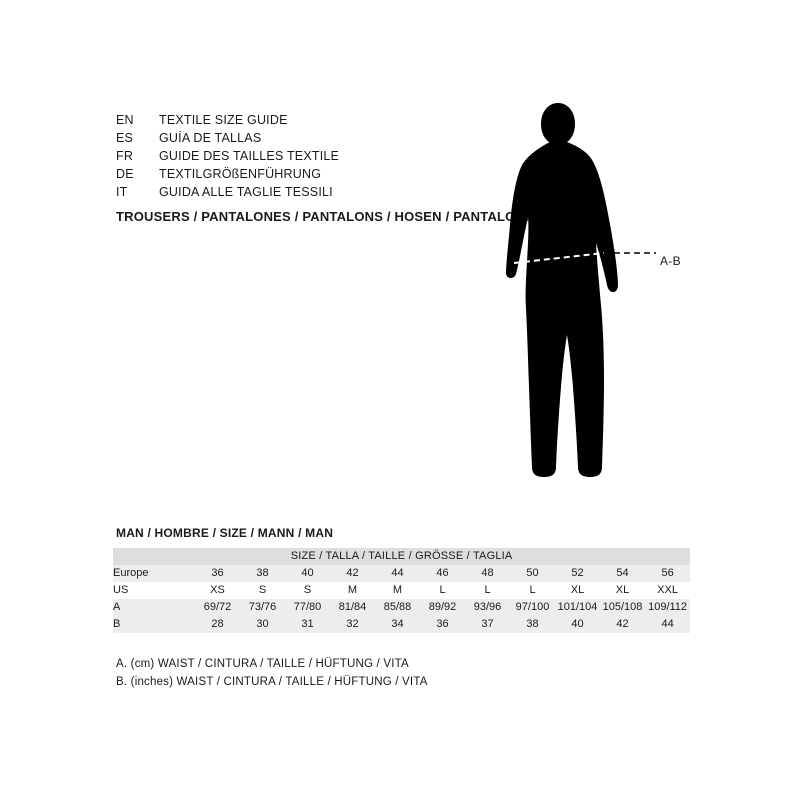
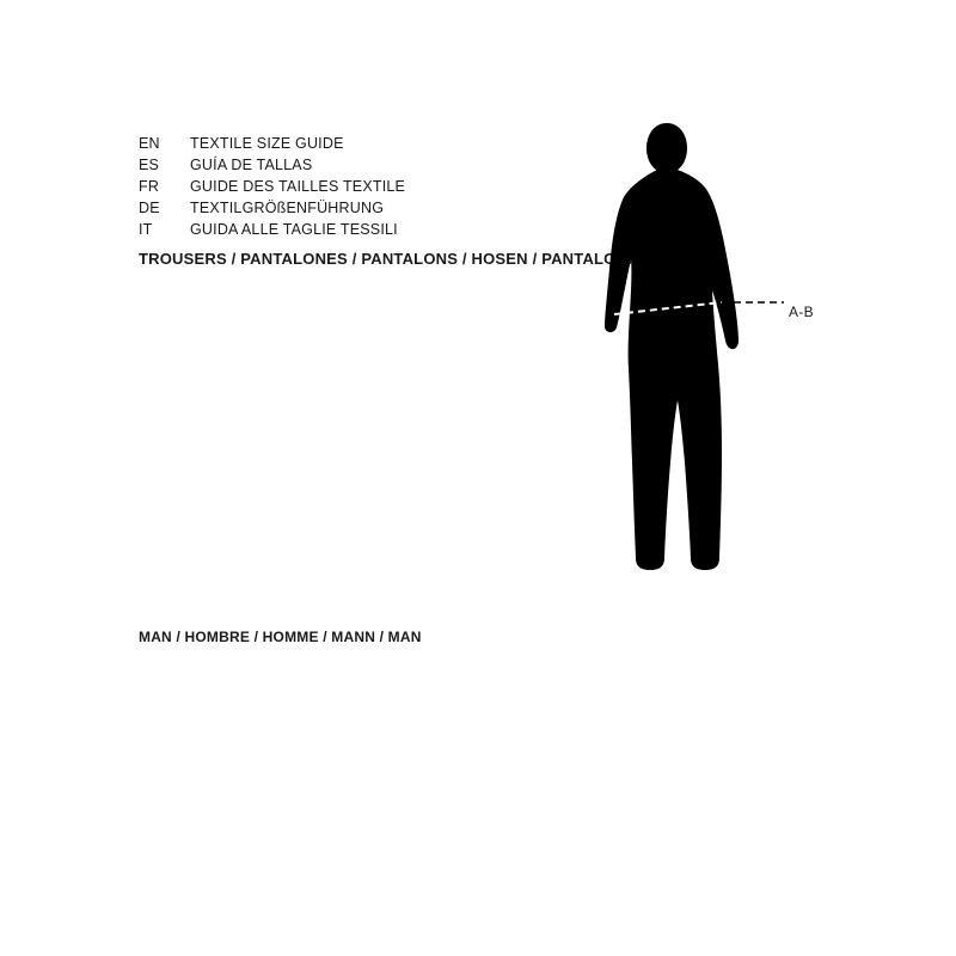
  EN
  TEXTILE SIZE GUIDE
  ES
  GUÍA DE TALLAS
  FR
  GUIDE DES TAILLES TEXTILE
  DE
  TEXTILGRÖßENFÜHRUNG
  IT
  GUIDA ALLE TAGLIE TESSILI
  TROUSERS / PANTALONES / PANTALONS / HOSEN / PANTALO
  A-B
- MAN / HOMBRE / SIZE / MANN / MAN
+ MAN / HOMBRE / HOMME / MANN / MAN
- SIZE / TALLA / TAILLE / GRÖSSE / TAGLIA
- Europe	36	38	40	42	44	46	48	50	52	54	56
- US	XS	S	S	M	M	L	L	L	XL	XL	XXL
- A	69/72	73/76	77/80	81/84	85/88	89/92	93/96	97/100	101/104	105/108	109/112
- B	28	30	31	32	34	36	37	38	40	42	44
- A. (cm) WAIST / CINTURA / TAILLE / HÜFTUNG / VITA
- B. (inches) WAIST / CINTURA / TAILLE / HÜFTUNG / VITA
